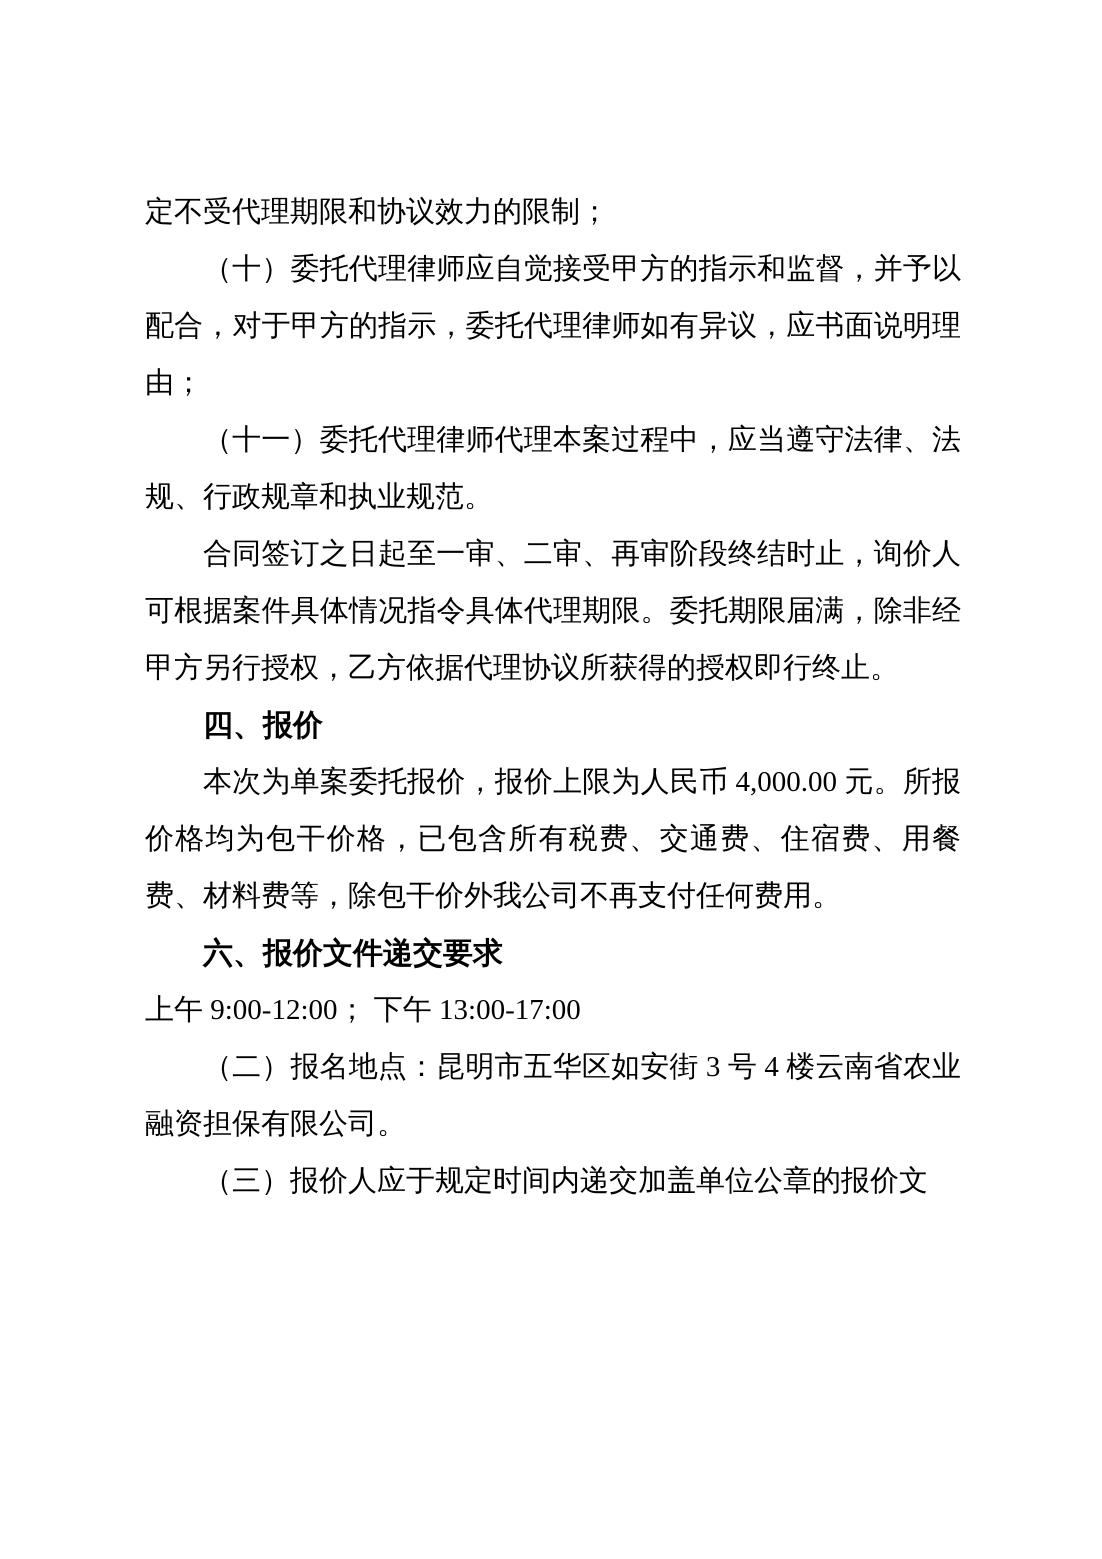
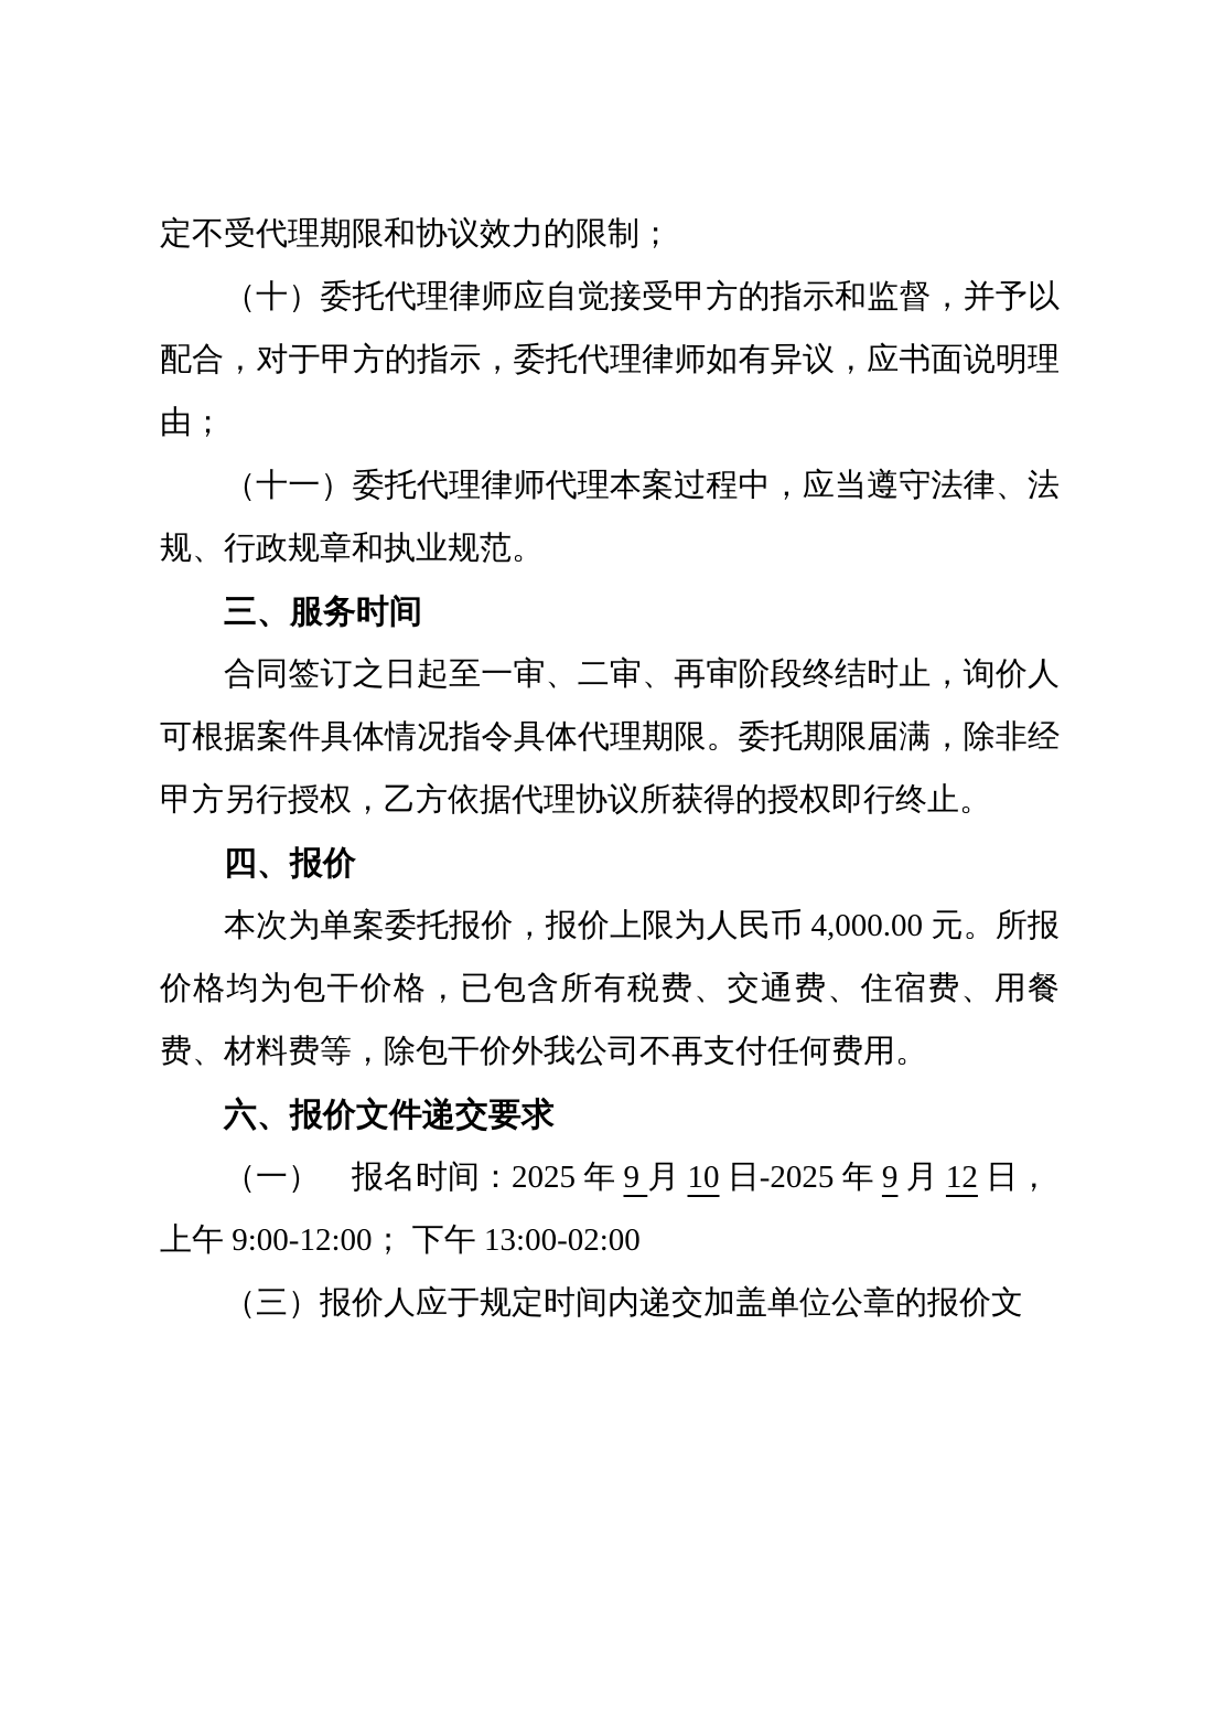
  定不受代理期限和协议效力的限制；
  （十）委托代理律师应自觉接受甲方的指示和监督，并予以配合，对于甲方的指示，委托代理律师如有异议，应书面说明理由；
  （十一）委托代理律师代理本案过程中，应当遵守法律、法规、行政规章和执业规范。
+ 三、服务时间
  合同签订之日起至一审、二审、再审阶段终结时止，询价人可根据案件具体情况指令具体代理期限。委托期限届满，除非经甲方另行授权，乙方依据代理协议所获得的授权即行终止。
  四、报价
  本次为单案委托报价，报价上限为人民币 4,000.00 元。所报价格均为包干价格，已包含所有税费、交通费、住宿费、用餐费、材料费等，除包干价外我公司不再支付任何费用。
  六、报价文件递交要求
+ （一） 报名时间：2025 年 9 月 10 日-2025 年 9 月 12 日，
- 上午 9:00-12:00； 下午 13:00-17:00
+ 上午 9:00-12:00； 下午 13:00-02:00
- （二）报名地点：昆明市五华区如安街 3 号 4 楼云南省农业融资担保有限公司。
  （三）报价人应于规定时间内递交加盖单位公章的报价文
